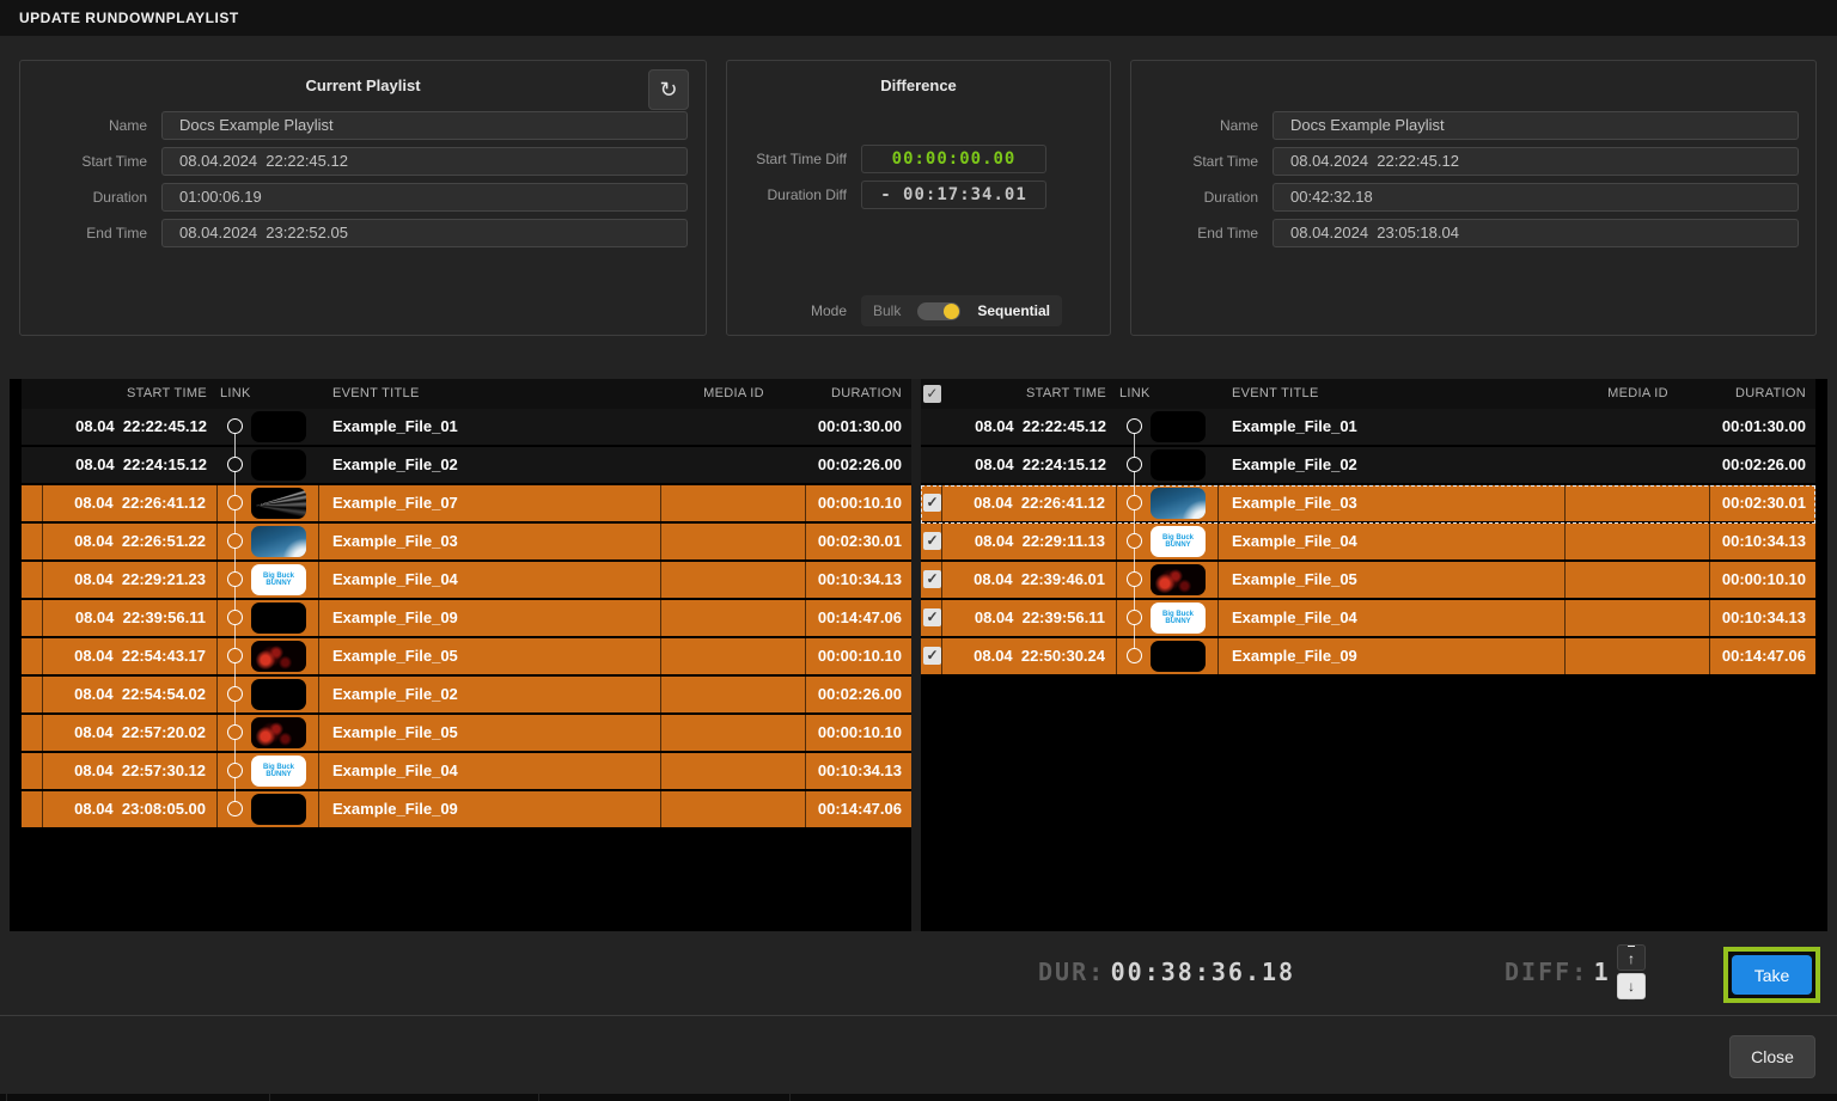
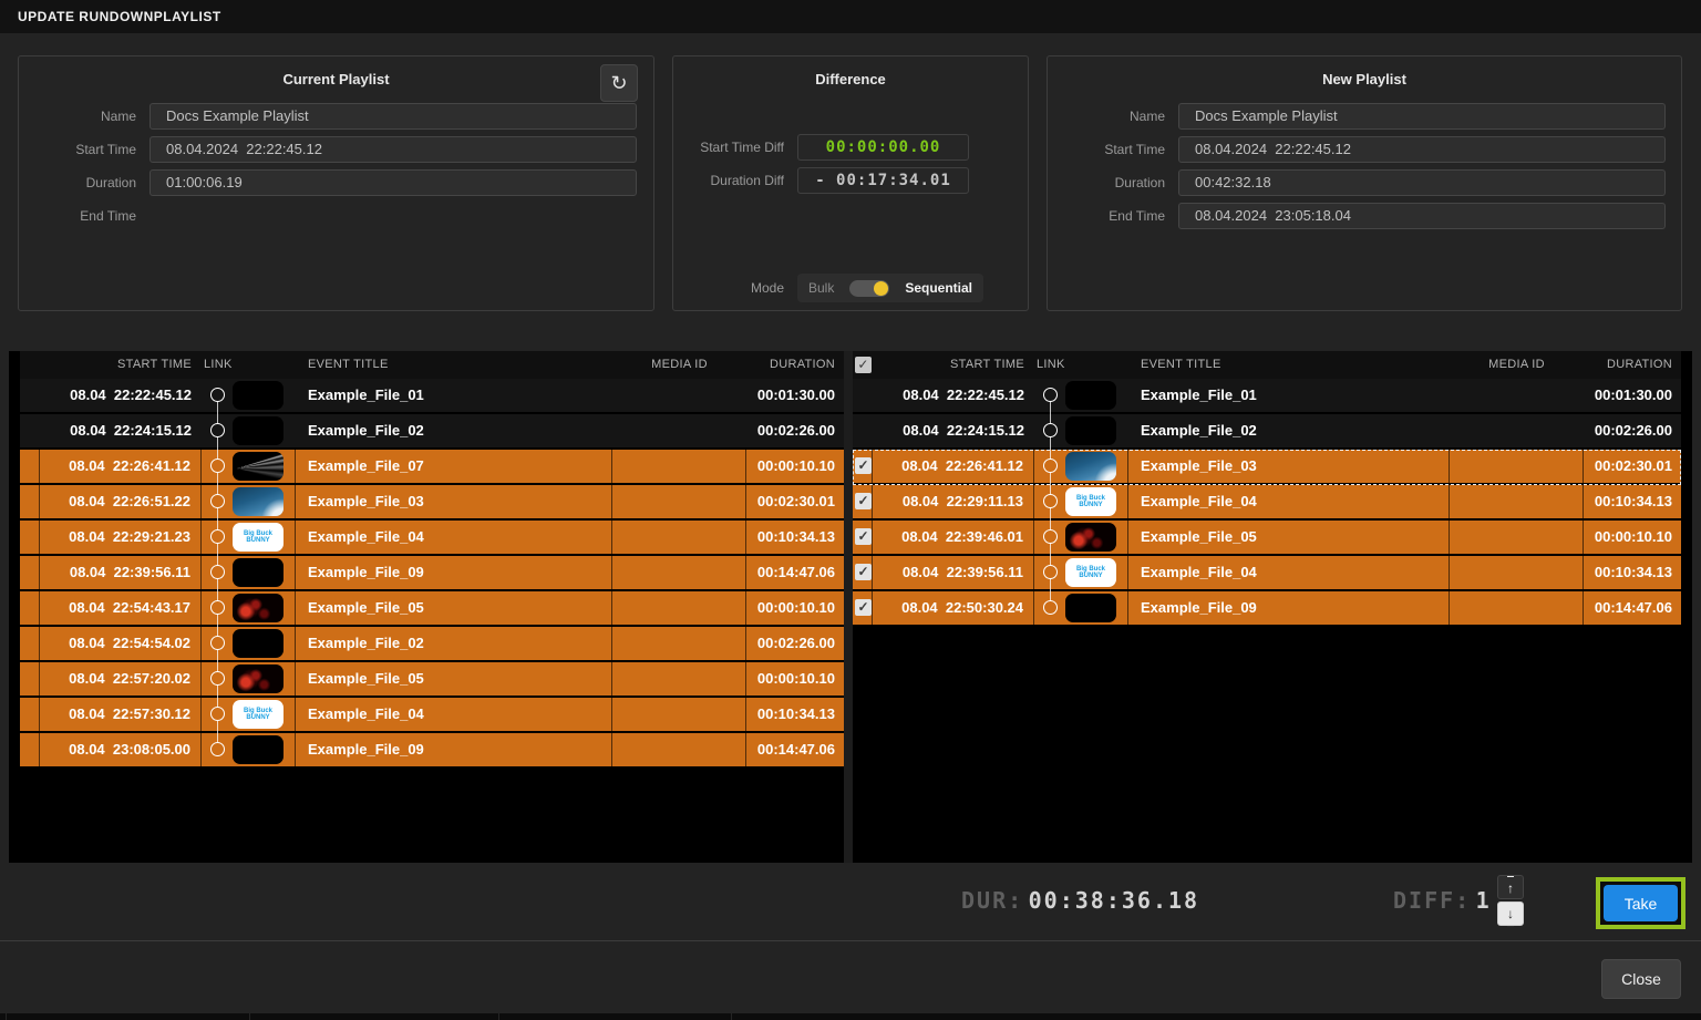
  UPDATE RUNDOWNPLAYLIST
  Current Playlist
  ↻
  Name
  Docs Example Playlist
  Start Time
  08.04.2024 22:22:45.12
  Duration
  01:00:06.19
  End Time
- 08.04.2024 23:22:52.05
  Difference
  Start Time Diff
  00:00:00.00
  Duration Diff
  - 00:17:34.01
  Mode
  Bulk
  Sequential
+ New Playlist
  Name
  Docs Example Playlist
  Start Time
  08.04.2024 22:22:45.12
  Duration
  00:42:32.18
  End Time
  08.04.2024 23:05:18.04
  START TIME
  LINK
  EVENT TITLE
  MEDIA ID
  DURATION
  08.04 22:22:45.12
  Example_File_01
  00:01:30.00
  08.04 22:24:15.12
  Example_File_02
  00:02:26.00
  08.04 22:26:41.12
  Example_File_07
  00:00:10.10
  08.04 22:26:51.22
  Example_File_03
  00:02:30.01
  08.04 22:29:21.23
  Example_File_04
  00:10:34.13
  08.04 22:39:56.11
  Example_File_09
  00:14:47.06
  08.04 22:54:43.17
  Example_File_05
  00:00:10.10
  08.04 22:54:54.02
  Example_File_02
  00:02:26.00
  08.04 22:57:20.02
  Example_File_05
  00:00:10.10
  08.04 22:57:30.12
  Example_File_04
  00:10:34.13
  08.04 23:08:05.00
  Example_File_09
  00:14:47.06
  ✓
  START TIME
  LINK
  EVENT TITLE
  MEDIA ID
  DURATION
  08.04 22:22:45.12
  Example_File_01
  00:01:30.00
  08.04 22:24:15.12
  Example_File_02
  00:02:26.00
  ✓
  08.04 22:26:41.12
  Example_File_03
  00:02:30.01
  ✓
  08.04 22:29:11.13
  Example_File_04
  00:10:34.13
  ✓
  08.04 22:39:46.01
  Example_File_05
  00:00:10.10
  ✓
  08.04 22:39:56.11
  Example_File_04
  00:10:34.13
  ✓
  08.04 22:50:30.24
  Example_File_09
  00:14:47.06
  DUR: 00:38:36.18
  DIFF: 1
  ↑
  ↓
  Take
  Close
